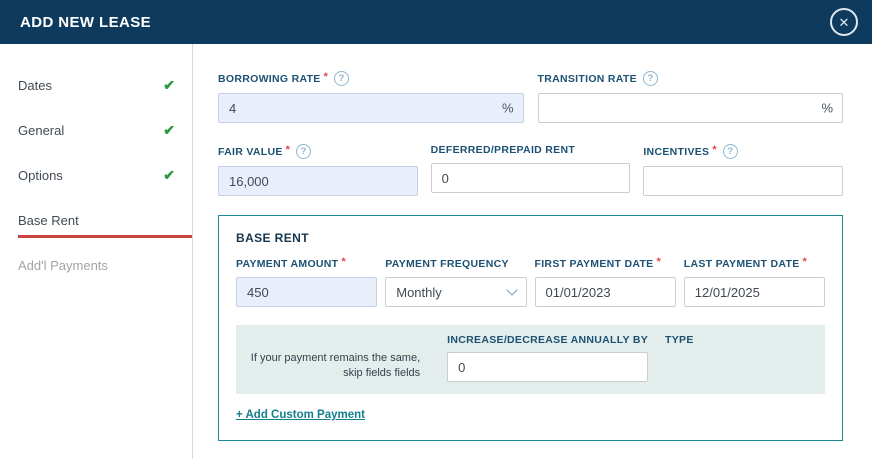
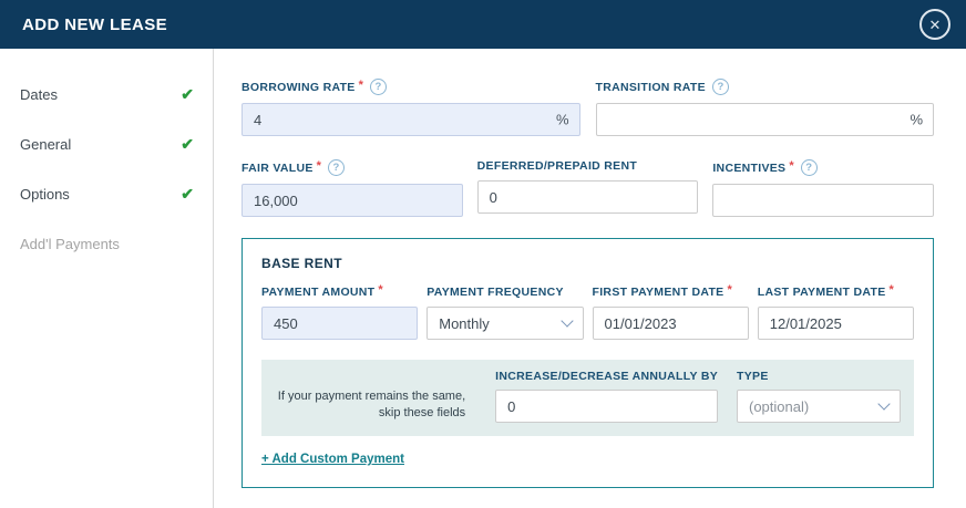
  ADD NEW LEASE
  ✕
  Dates
  ✔
  General
  ✔
  Options
  ✔
- Base Rent
  Add'l Payments
  BORROWING RATE
  *
  ?
  4
  %
  TRANSITION RATE
  ?
  %
  FAIR VALUE
  *
  ?
  16,000
  DEFERRED/PREPAID RENT
  0
  INCENTIVES
  *
  ?
  BASE RENT
  PAYMENT AMOUNT
  *
  450
  PAYMENT FREQUENCY
  Monthly
  FIRST PAYMENT DATE
  *
  01/01/2023
  LAST PAYMENT DATE
  *
  12/01/2025
- If your payment remains the same, skip fields fields
+ If your payment remains the same, skip these fields
  INCREASE/DECREASE ANNUALLY BY
  0
  TYPE
+ (optional)
  + Add Custom Payment
